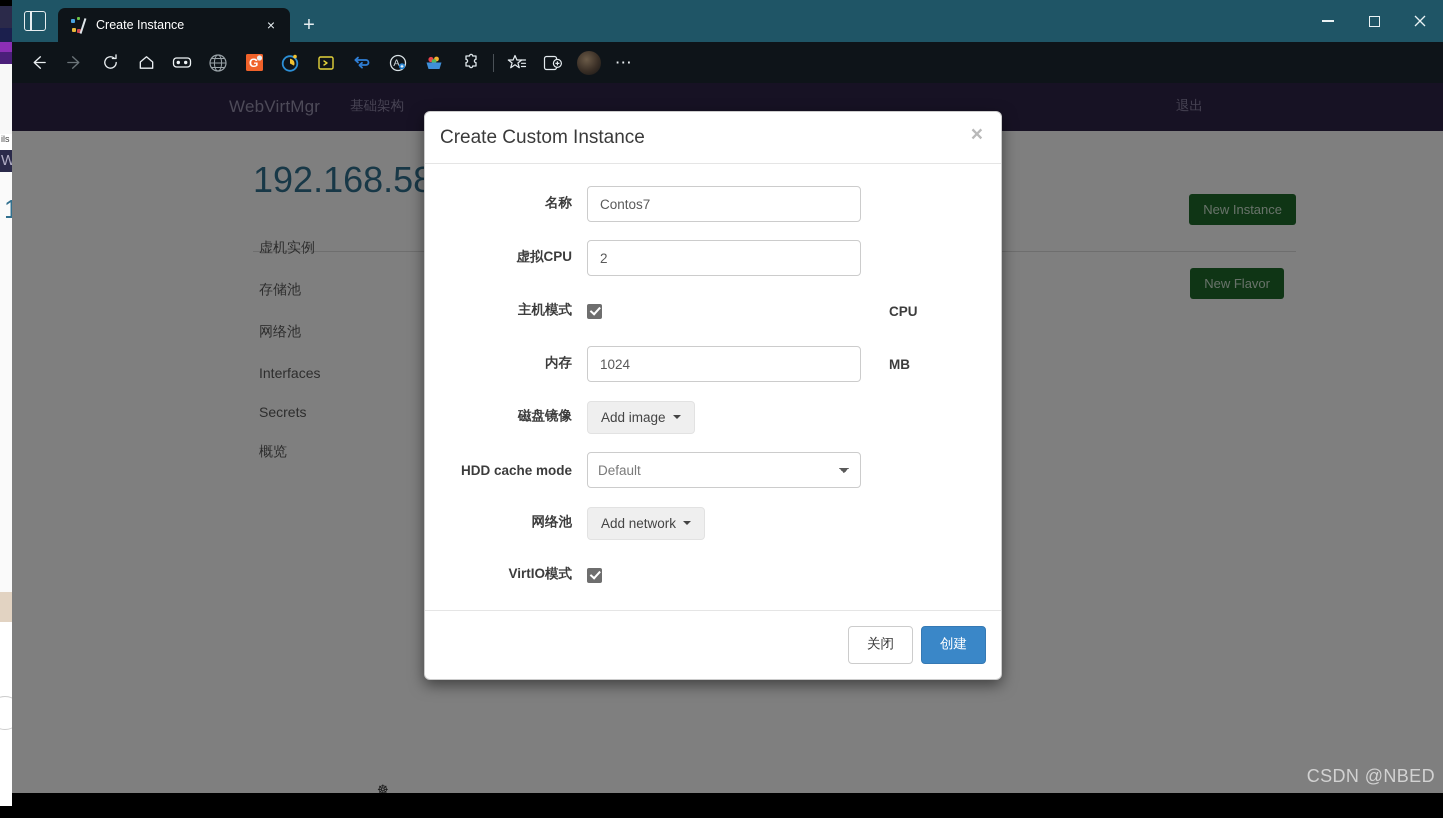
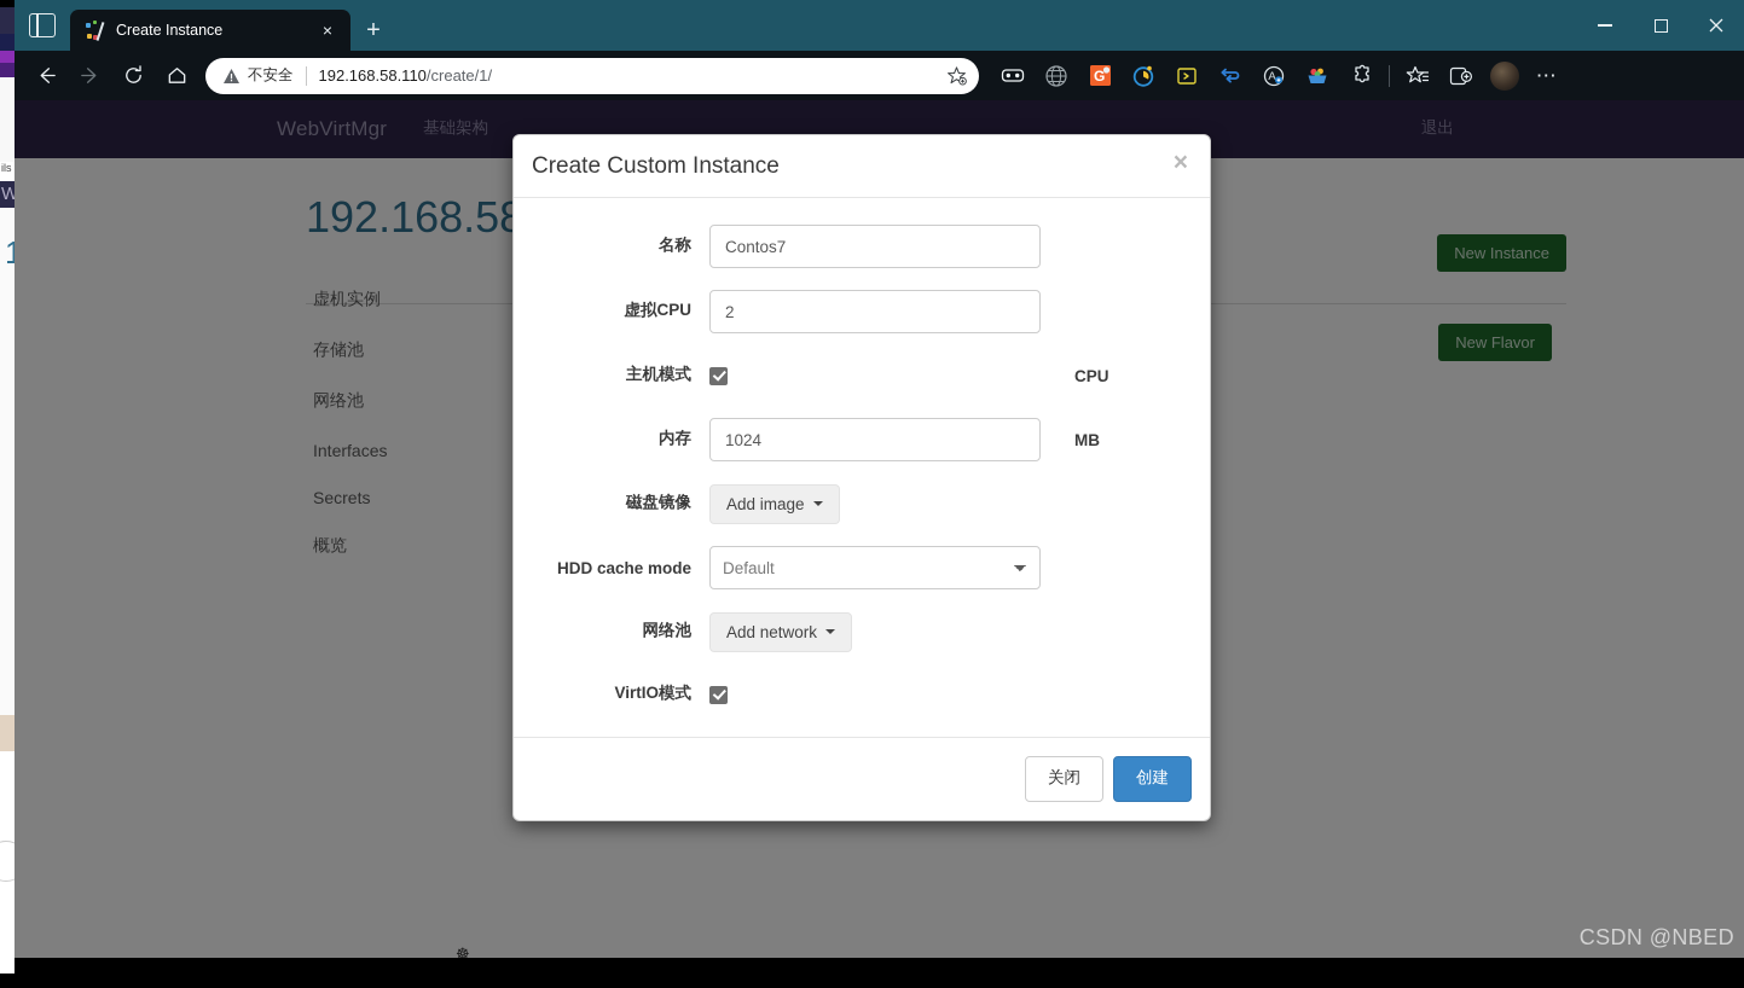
  ils
  W
  Create Instance
  ×
  +
+ 不安全
+ 192.168.58.110/create/1/
  G
  A
  ⋯
  WebVirtMgr
  基础架构
  退出
  192.168.5
  New Instance
  New Flavor
  虚机实例
  存储池
  网络池
  Interfaces
  Secrets
  概览
  ☸
  Create Custom Instance
  ×
  名称
  Contos7
  虚拟CPU
  2
  主机模式
  CPU
  内存
  1024
  MB
  磁盘镜像
  Add image
  HDD cache mode
  Default
  网络池
  Add network
  VirtIO模式
  关闭
  创建
  CSDN @NBED
